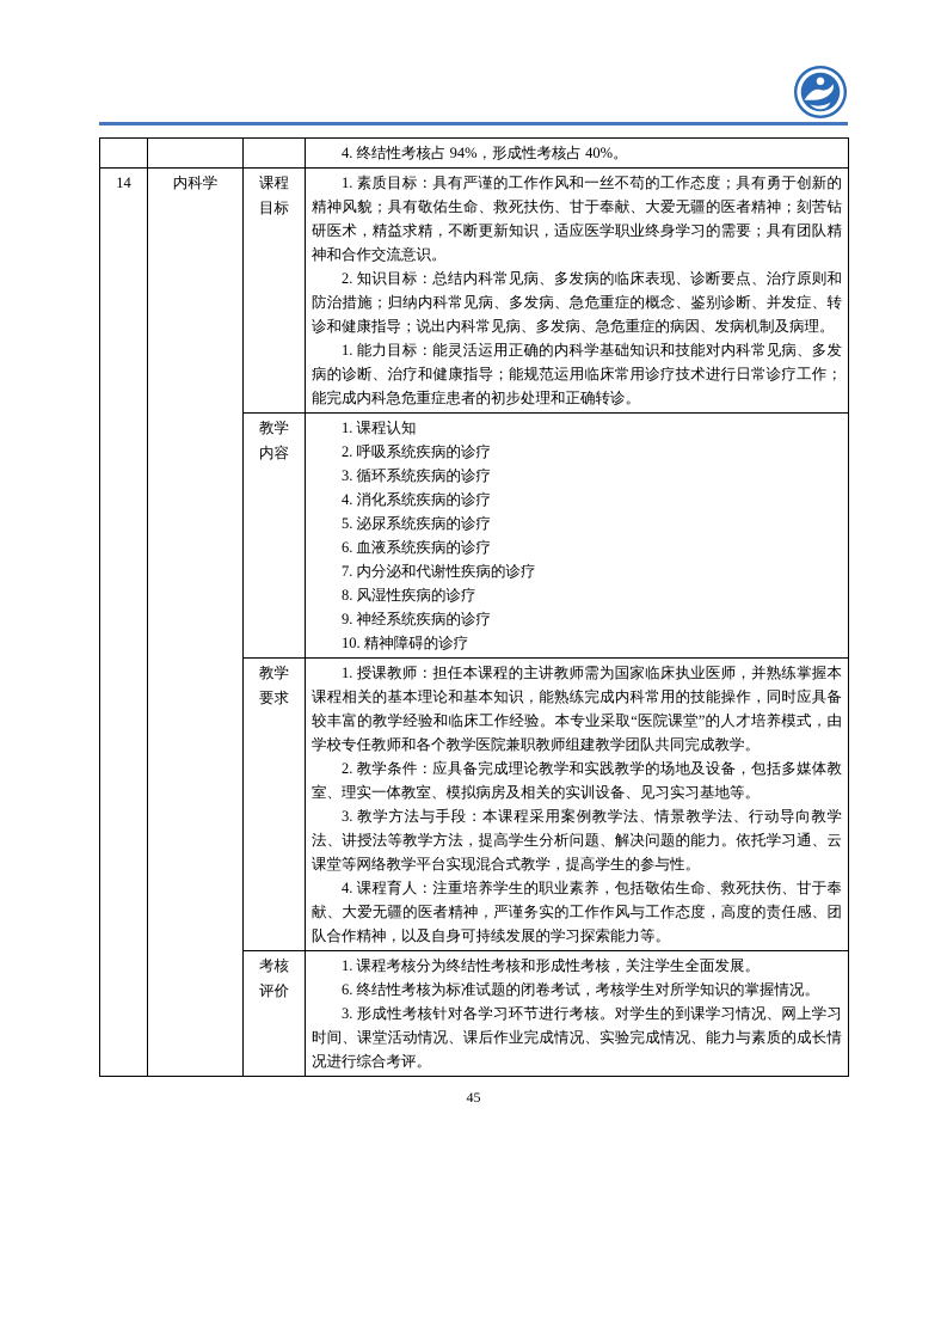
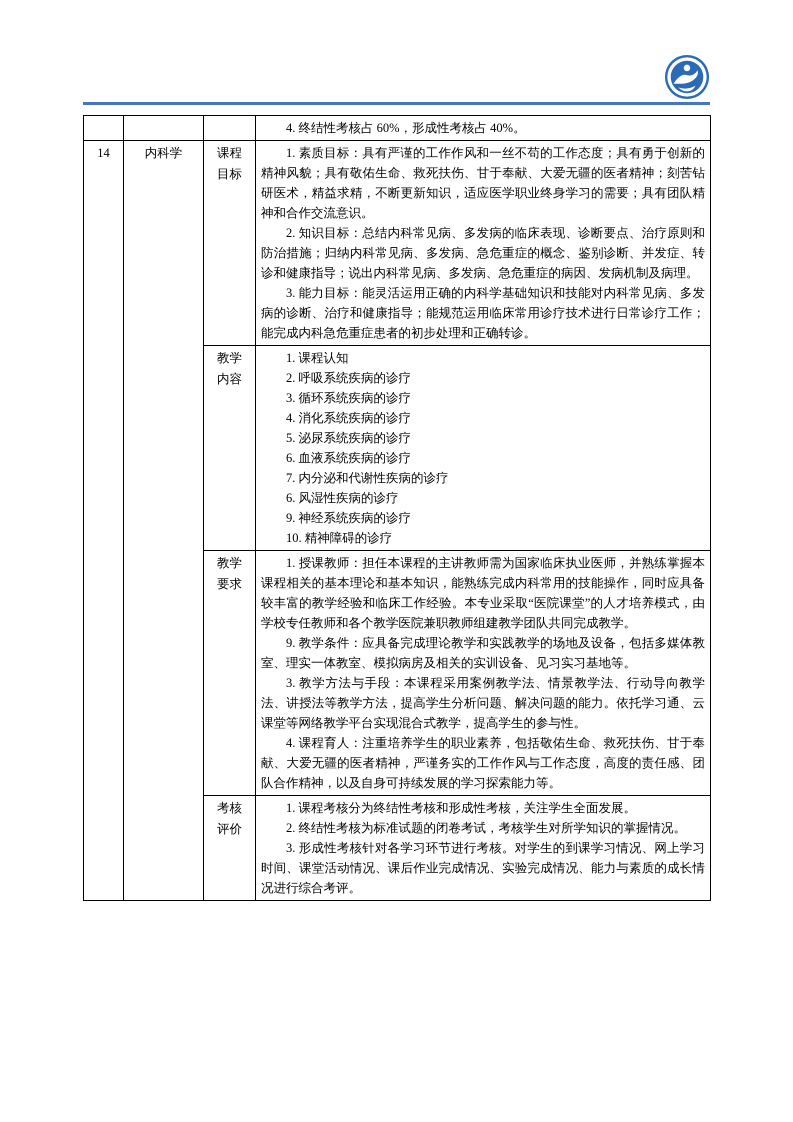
- 			4. 终结性考核占 94%，形成性考核占 40%。
+ 			4. 终结性考核占 60%，形成性考核占 40%。
- 14	内科学	课程目标	1. 素质目标：具有严谨的工作作风和一丝不苟的工作态度；具有勇于创新的精神风貌；具有敬佑生命、救死扶伤、甘于奉献、大爱无疆的医者精神；刻苦钻研医术，精益求精，不断更新知识，适应医学职业终身学习的需要；具有团队精神和合作交流意识。 2. 知识目标：总结内科常见病、多发病的临床表现、诊断要点、治疗原则和防治措施；归纳内科常见病、多发病、急危重症的概念、鉴别诊断、并发症、转诊和健康指导；说出内科常见病、多发病、急危重症的病因、发病机制及病理。 1. 能力目标：能灵活运用正确的内科学基础知识和技能对内科常见病、多发病的诊断、治疗和健康指导；能规范运用临床常用诊疗技术进行日常诊疗工作；能完成内科急危重症患者的初步处理和正确转诊。
+ 14	内科学	课程目标	1. 素质目标：具有严谨的工作作风和一丝不苟的工作态度；具有勇于创新的精神风貌；具有敬佑生命、救死扶伤、甘于奉献、大爱无疆的医者精神；刻苦钻研医术，精益求精，不断更新知识，适应医学职业终身学习的需要；具有团队精神和合作交流意识。 2. 知识目标：总结内科常见病、多发病的临床表现、诊断要点、治疗原则和防治措施；归纳内科常见病、多发病、急危重症的概念、鉴别诊断、并发症、转诊和健康指导；说出内科常见病、多发病、急危重症的病因、发病机制及病理。 3. 能力目标：能灵活运用正确的内科学基础知识和技能对内科常见病、多发病的诊断、治疗和健康指导；能规范运用临床常用诊疗技术进行日常诊疗工作；能完成内科急危重症患者的初步处理和正确转诊。
- 教学内容	1. 课程认知 2. 呼吸系统疾病的诊疗 3. 循环系统疾病的诊疗 4. 消化系统疾病的诊疗 5. 泌尿系统疾病的诊疗 6. 血液系统疾病的诊疗 7. 内分泌和代谢性疾病的诊疗 8. 风湿性疾病的诊疗 9. 神经系统疾病的诊疗 10. 精神障碍的诊疗
+ 教学内容	1. 课程认知 2. 呼吸系统疾病的诊疗 3. 循环系统疾病的诊疗 4. 消化系统疾病的诊疗 5. 泌尿系统疾病的诊疗 6. 血液系统疾病的诊疗 7. 内分泌和代谢性疾病的诊疗 6. 风湿性疾病的诊疗 9. 神经系统疾病的诊疗 10. 精神障碍的诊疗
- 教学要求	1. 授课教师：担任本课程的主讲教师需为国家临床执业医师，并熟练掌握本课程相关的基本理论和基本知识，能熟练完成内科常用的技能操作，同时应具备较丰富的教学经验和临床工作经验。本专业采取“医院课堂”的人才培养模式，由学校专任教师和各个教学医院兼职教师组建教学团队共同完成教学。 2. 教学条件：应具备完成理论教学和实践教学的场地及设备，包括多媒体教室、理实一体教室、模拟病房及相关的实训设备、见习实习基地等。 3. 教学方法与手段：本课程采用案例教学法、情景教学法、行动导向教学法、讲授法等教学方法，提高学生分析问题、解决问题的能力。依托学习通、云课堂等网络教学平台实现混合式教学，提高学生的参与性。 4. 课程育人：注重培养学生的职业素养，包括敬佑生命、救死扶伤、甘于奉献、大爱无疆的医者精神，严谨务实的工作作风与工作态度，高度的责任感、团队合作精神，以及自身可持续发展的学习探索能力等。
+ 教学要求	1. 授课教师：担任本课程的主讲教师需为国家临床执业医师，并熟练掌握本课程相关的基本理论和基本知识，能熟练完成内科常用的技能操作，同时应具备较丰富的教学经验和临床工作经验。本专业采取“医院课堂”的人才培养模式，由学校专任教师和各个教学医院兼职教师组建教学团队共同完成教学。 9. 教学条件：应具备完成理论教学和实践教学的场地及设备，包括多媒体教室、理实一体教室、模拟病房及相关的实训设备、见习实习基地等。 3. 教学方法与手段：本课程采用案例教学法、情景教学法、行动导向教学法、讲授法等教学方法，提高学生分析问题、解决问题的能力。依托学习通、云课堂等网络教学平台实现混合式教学，提高学生的参与性。 4. 课程育人：注重培养学生的职业素养，包括敬佑生命、救死扶伤、甘于奉献、大爱无疆的医者精神，严谨务实的工作作风与工作态度，高度的责任感、团队合作精神，以及自身可持续发展的学习探索能力等。
- 考核评价	1. 课程考核分为终结性考核和形成性考核，关注学生全面发展。 6. 终结性考核为标准试题的闭卷考试，考核学生对所学知识的掌握情况。 3. 形成性考核针对各学习环节进行考核。对学生的到课学习情况、网上学习时间、课堂活动情况、课后作业完成情况、实验完成情况、能力与素质的成长情况进行综合考评。
+ 考核评价	1. 课程考核分为终结性考核和形成性考核，关注学生全面发展。 2. 终结性考核为标准试题的闭卷考试，考核学生对所学知识的掌握情况。 3. 形成性考核针对各学习环节进行考核。对学生的到课学习情况、网上学习时间、课堂活动情况、课后作业完成情况、实验完成情况、能力与素质的成长情况进行综合考评。
- 45
